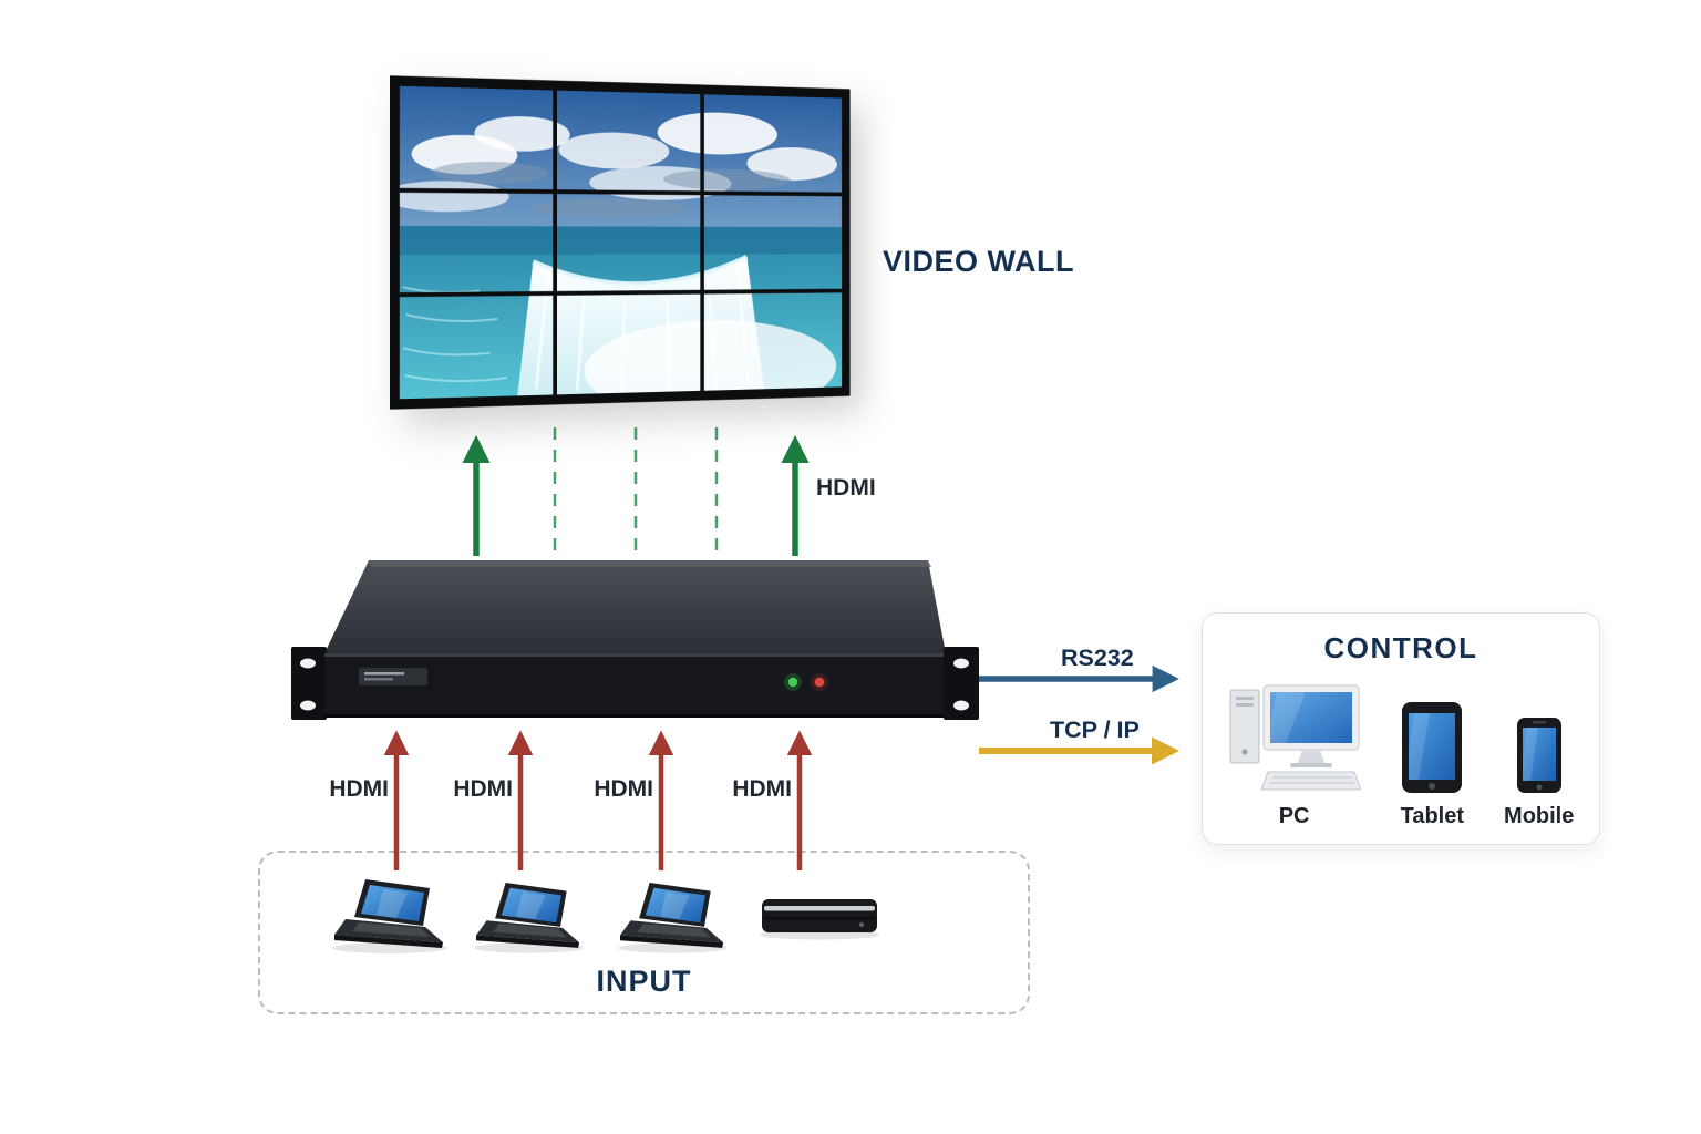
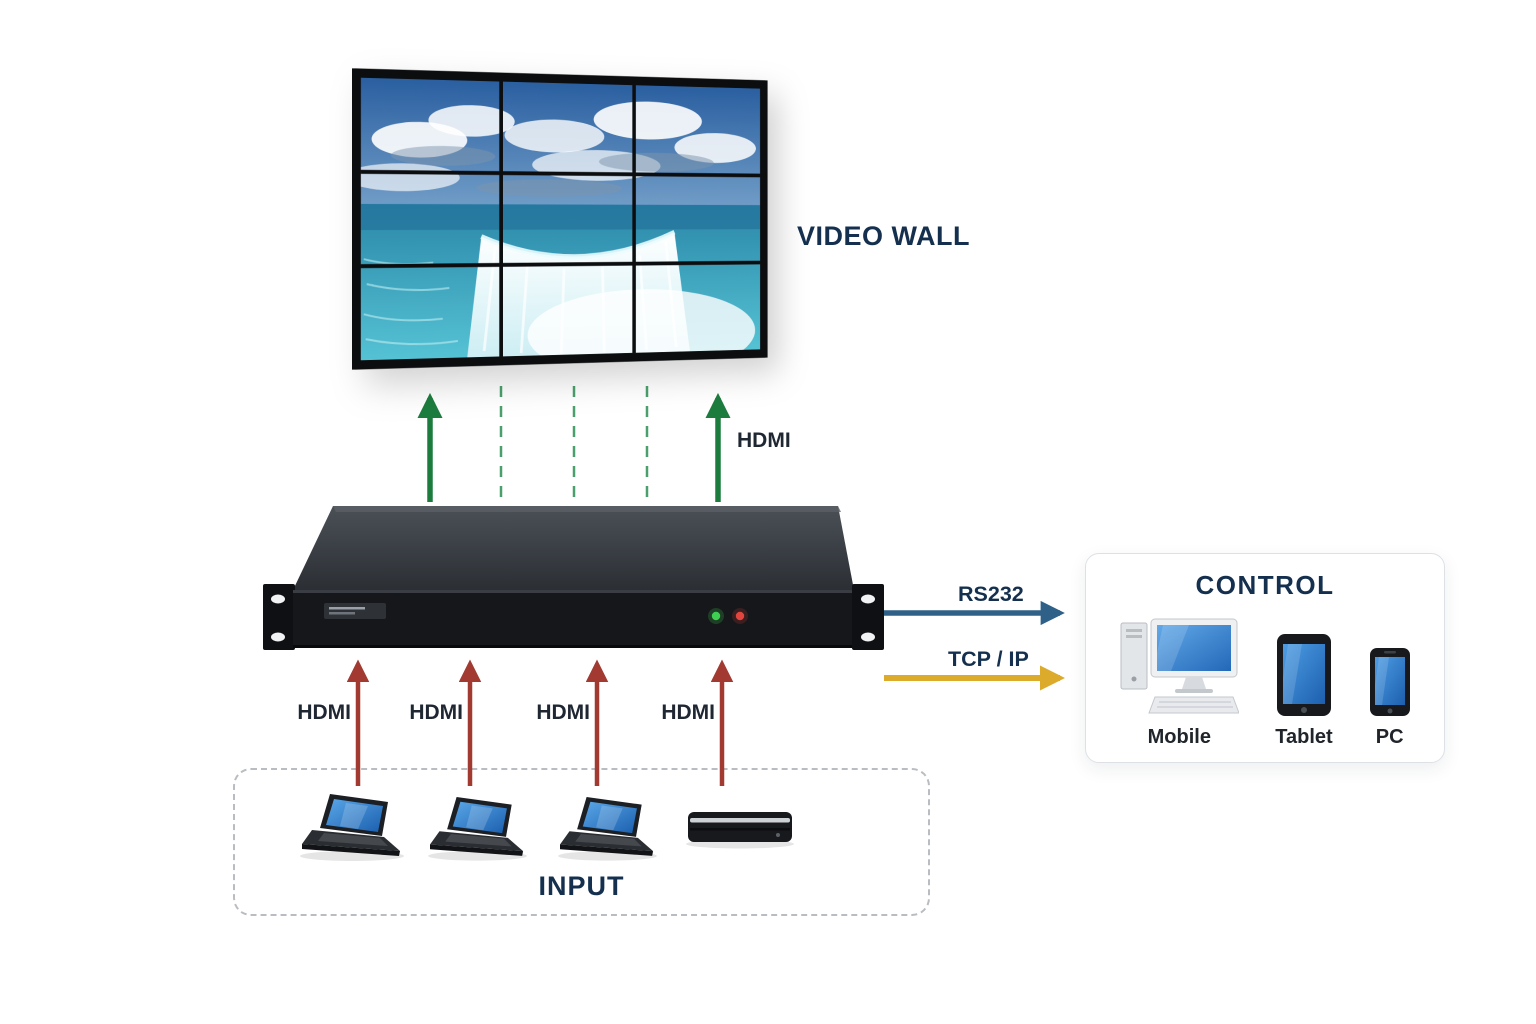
  INPUT
  VIDEO WALL
  HDMI
  HDMI
  HDMI
  HDMI
  HDMI
  RS232
  TCP / IP
  CONTROL
- PC
+ Mobile
  Tablet
- Mobile
+ PC
